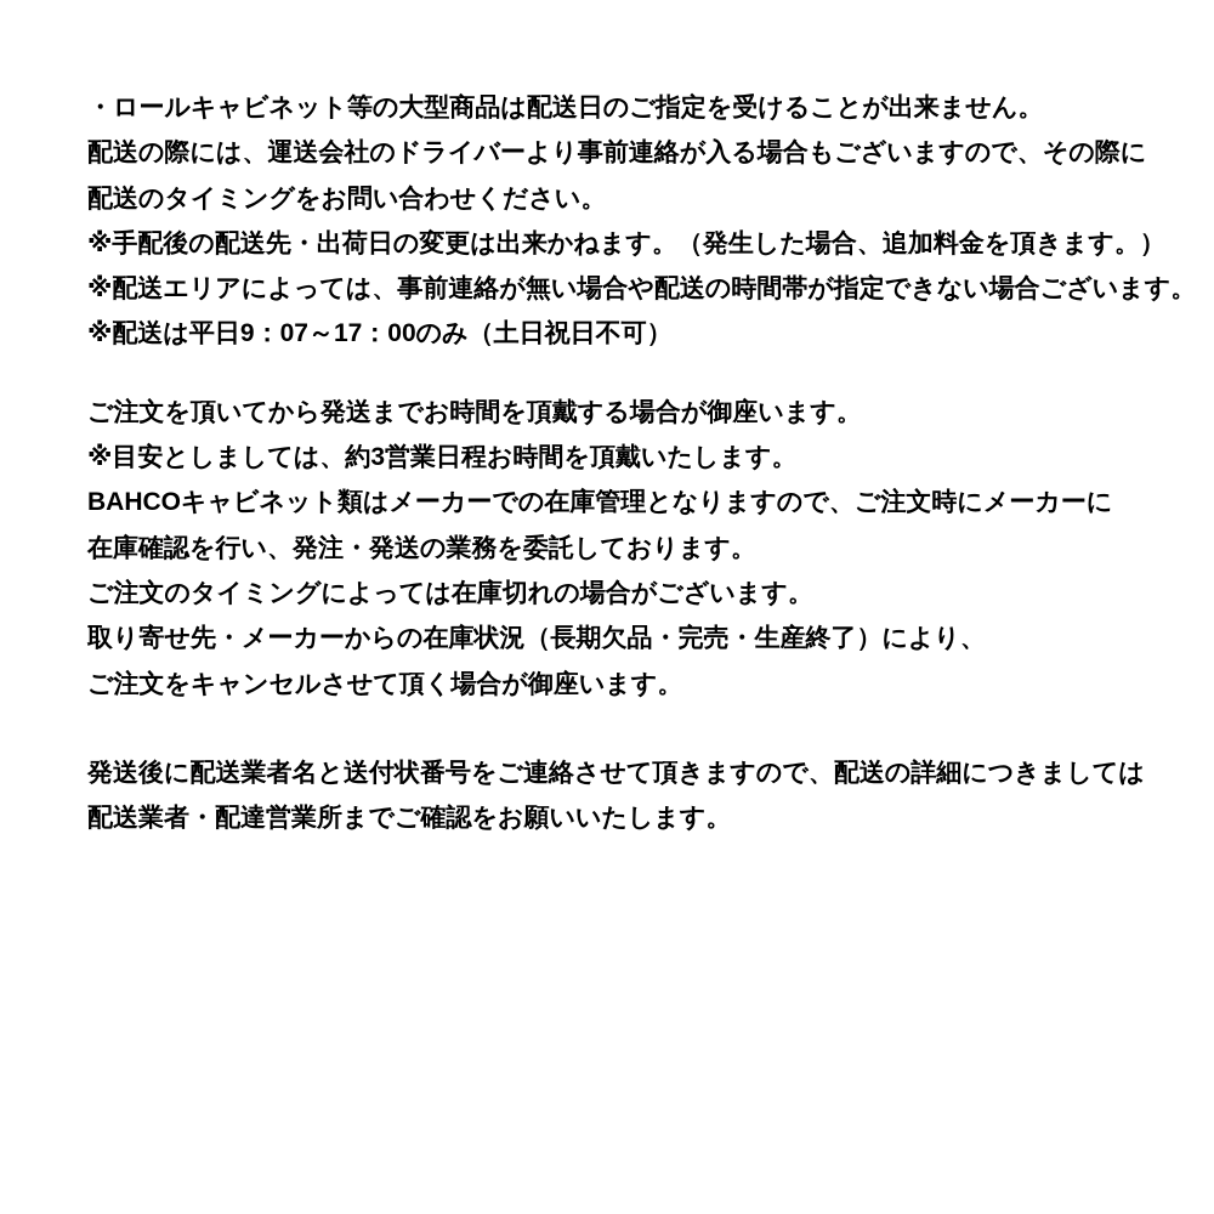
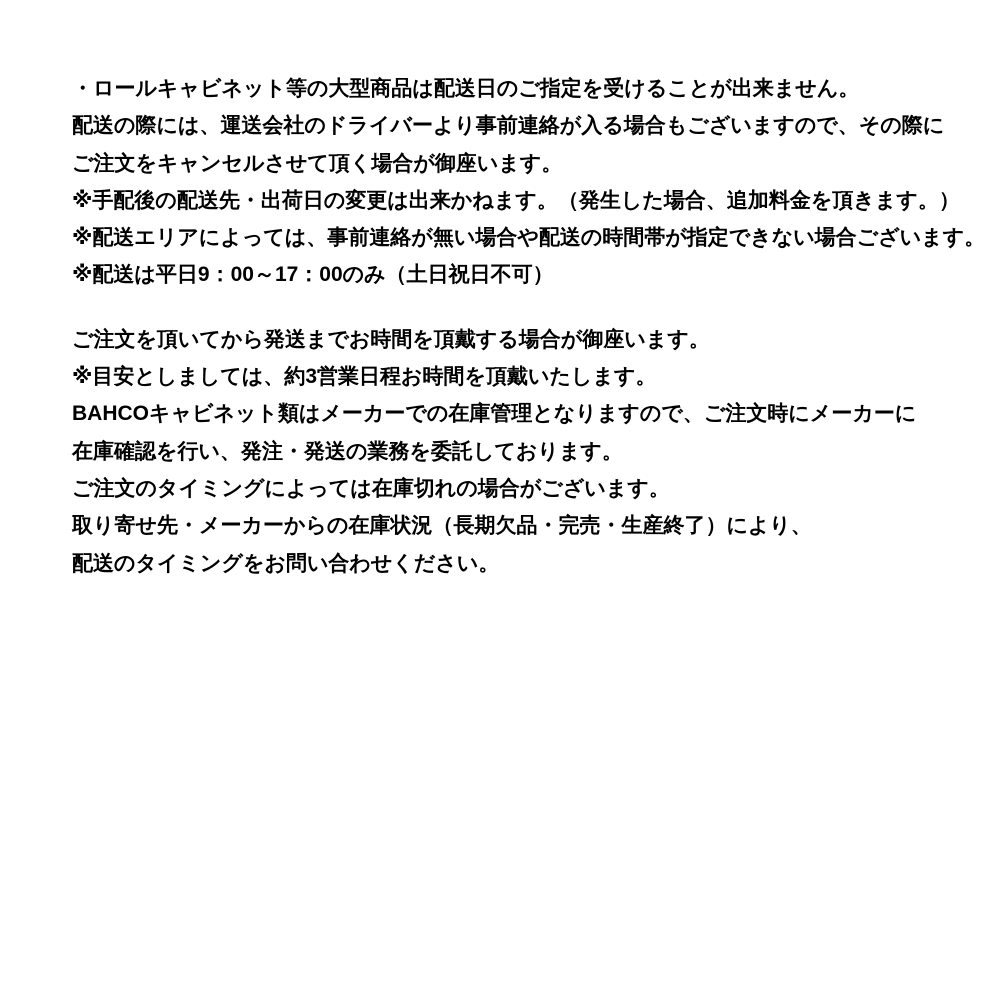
  ・ロールキャビネット等の大型商品は配送日のご指定を受けることが出来ません。
  配送の際には、運送会社のドライバーより事前連絡が入る場合もございますので、その際に
- 配送のタイミングをお問い合わせください。
+ ご注文をキャンセルさせて頂く場合が御座います。
  ※手配後の配送先・出荷日の変更は出来かねます。（発生した場合、追加料金を頂きます。）
  ※配送エリアによっては、事前連絡が無い場合や配送の時間帯が指定できない場合ございます。
- ※配送は平日9：07～17：00のみ（土日祝日不可）
+ ※配送は平日9：00～17：00のみ（土日祝日不可）
  ご注文を頂いてから発送までお時間を頂戴する場合が御座います。
  ※目安としましては、約3営業日程お時間を頂戴いたします。
  BAHCOキャビネット類はメーカーでの在庫管理となりますので、ご注文時にメーカーに
  在庫確認を行い、発注・発送の業務を委託しております。
  ご注文のタイミングによっては在庫切れの場合がございます。
  取り寄せ先・メーカーからの在庫状況（長期欠品・完売・生産終了）により、
- ご注文をキャンセルさせて頂く場合が御座います。
+ 配送のタイミングをお問い合わせください。
- 発送後に配送業者名と送付状番号をご連絡させて頂きますので、配送の詳細につきましては
- 配送業者・配達営業所までご確認をお願いいたします。
